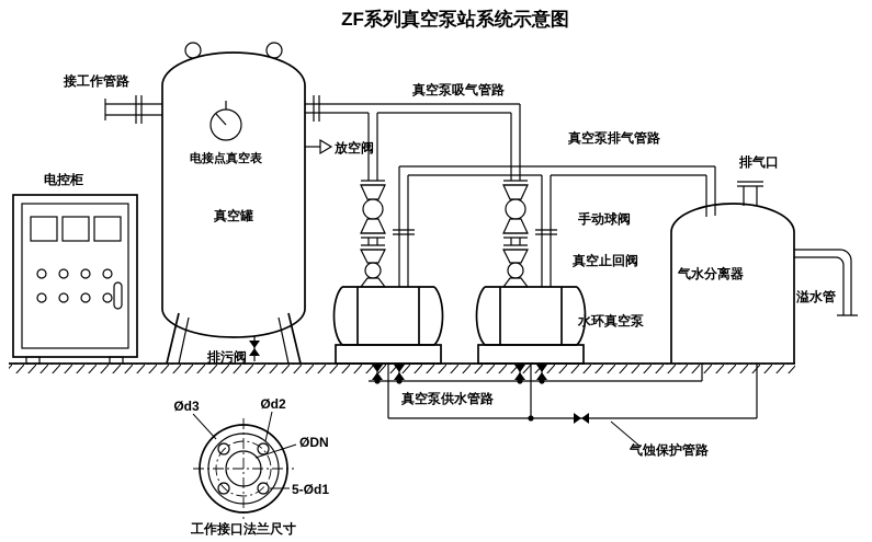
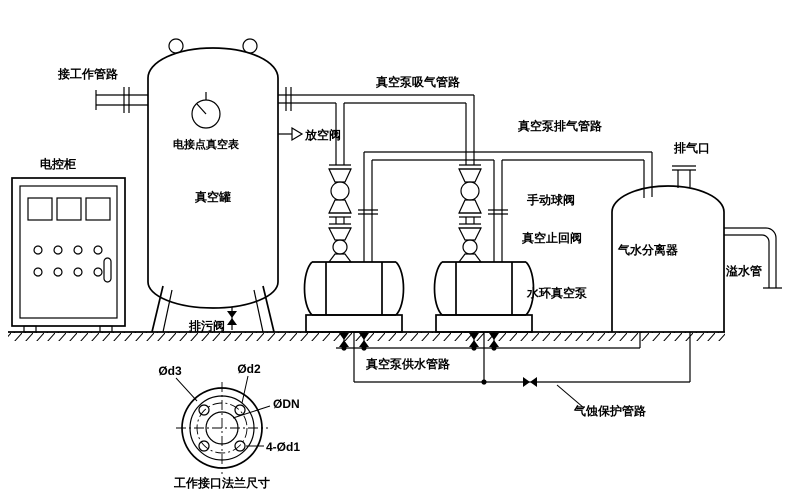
- ZF系列真空泵站系统示意图
  电控柜
  真空罐
  电接点真空表
  接工作管路
  放空阀
  排污阀
  真空泵吸气管路
  真空泵排气管路
  手动球阀
  真空止回阀
  水环真空泵
  气水分离器
  排气口
  溢水管
  真空泵供水管路
  气蚀保护管路
  Ød3
  Ød2
  ØDN
- 5-Ød1
+ 4-Ød1
  工作接口法兰尺寸
